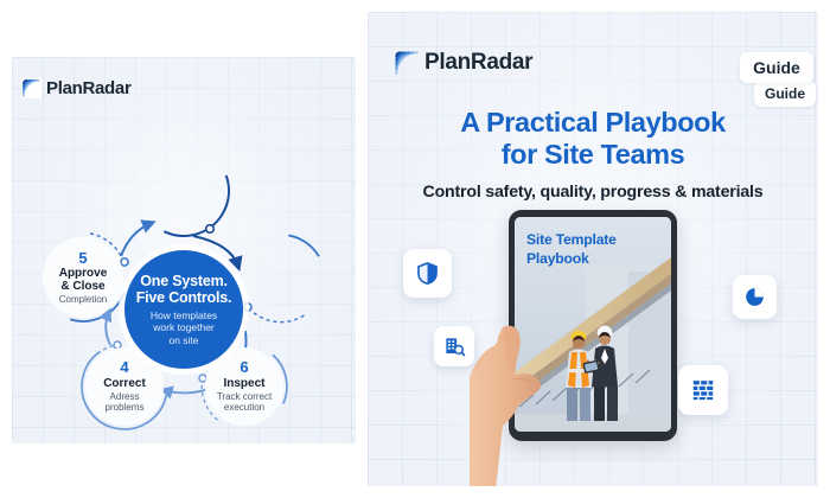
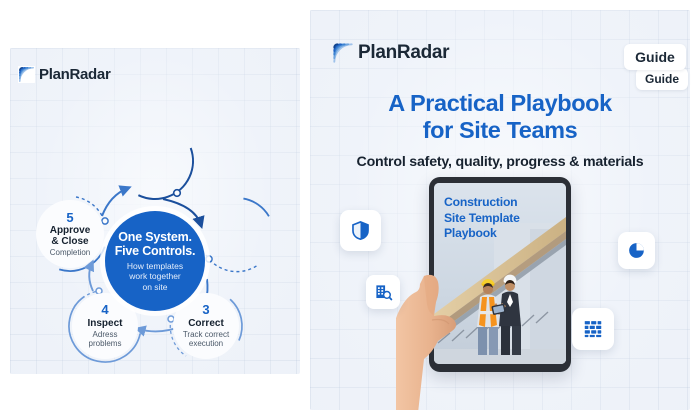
- 6
+ 3
- Inspect
+ Correct
  Track correct
  execution
  4
- Correct
+ Inspect
  Adress
  problems
  5
  Approve
  & Close
  Completion
  One System.
  Five Controls.
  How templates
  work together
  on site
  PlanRadar
  Guide
  A Practical Playbook
  for Site Teams
  Control safety, quality, progress & materials
+ Construction
  Site Template
  Playbook
  PlanRadar
  Guide
